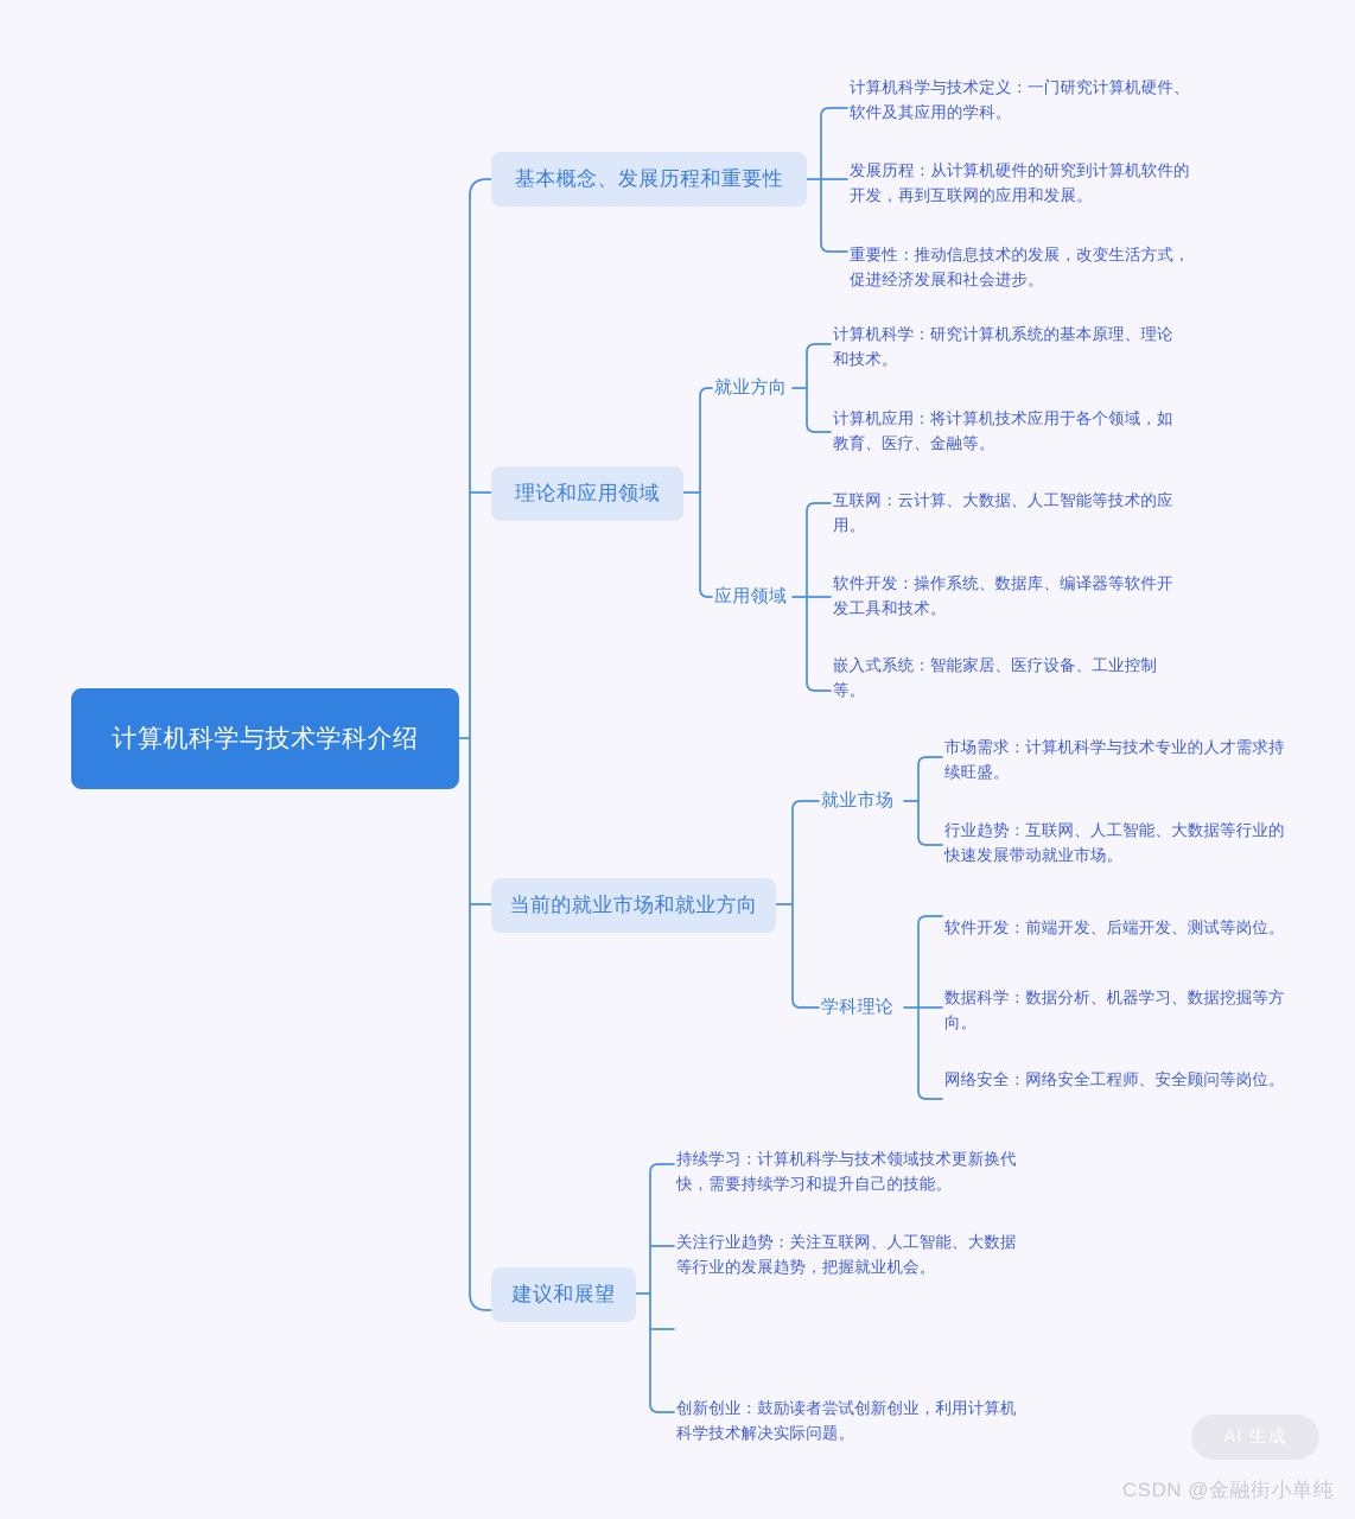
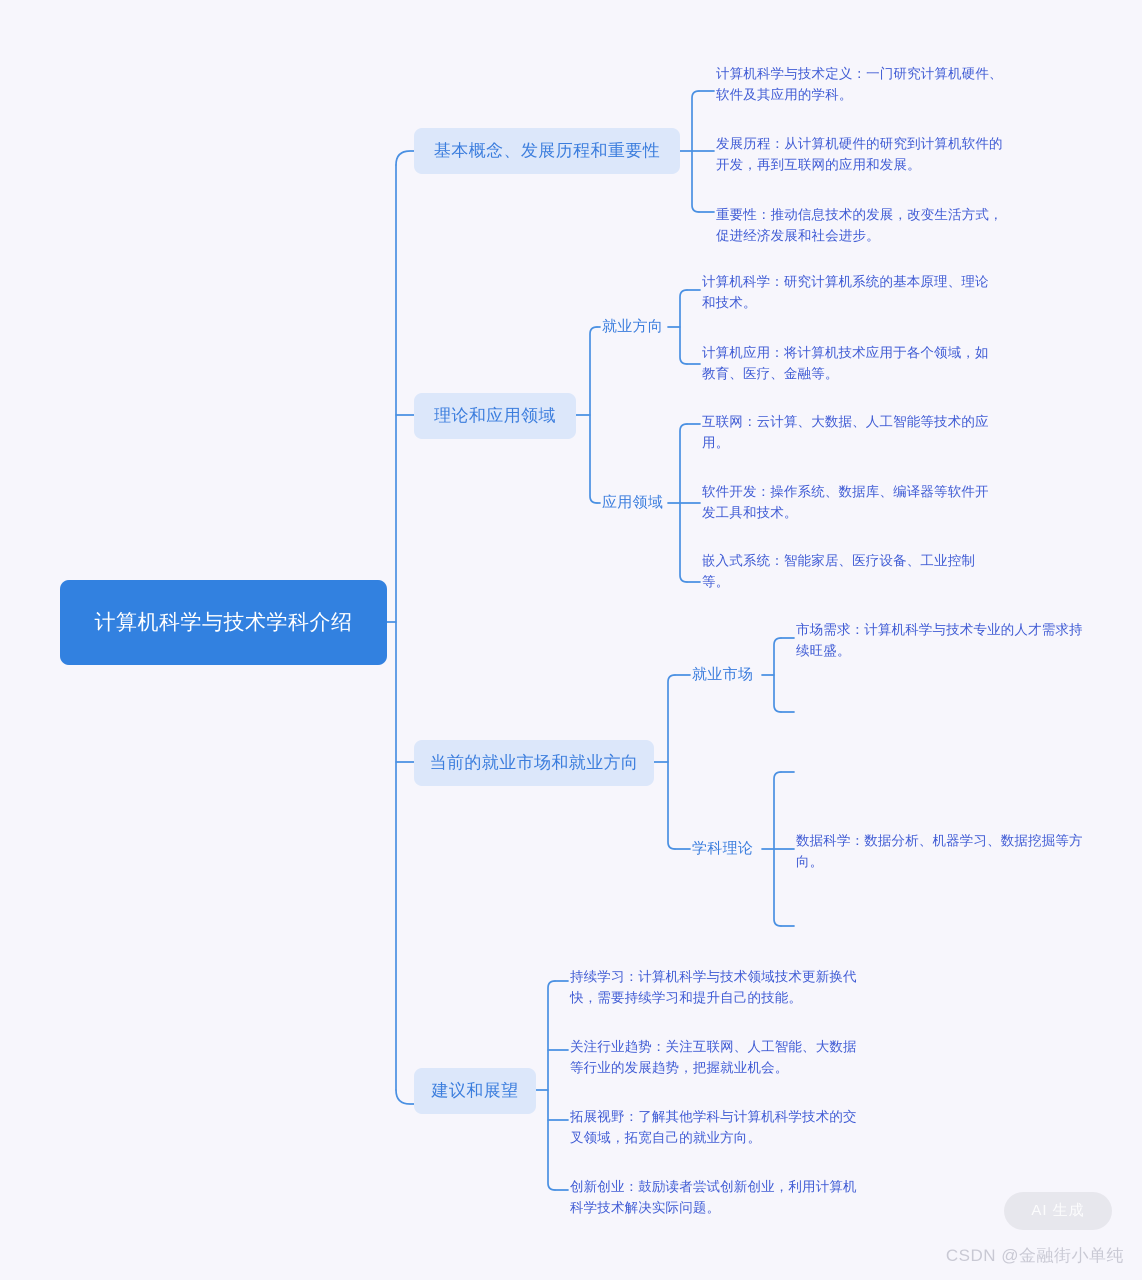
  计算机科学与技术学科介绍
  基本概念、发展历程和重要性
  计算机科学与技术定义：一门研究计算机硬件、软件及其应用的学科。
  发展历程：从计算机硬件的研究到计算机软件的开发，再到互联网的应用和发展。
  重要性：推动信息技术的发展，改变生活方式，促进经济发展和社会进步。
  理论和应用领域
  就业方向
  应用领域
  计算机科学：研究计算机系统的基本原理、理论和技术。
  计算机应用：将计算机技术应用于各个领域，如教育、医疗、金融等。
  互联网：云计算、大数据、人工智能等技术的应用。
  软件开发：操作系统、数据库、编译器等软件开发工具和技术。
  嵌入式系统：智能家居、医疗设备、工业控制等。
  当前的就业市场和就业方向
  就业市场
  学科理论
  市场需求：计算机科学与技术专业的人才需求持续旺盛。
- 行业趋势：互联网、人工智能、大数据等行业的快速发展带动就业市场。
- 软件开发：前端开发、后端开发、测试等岗位。
  数据科学：数据分析、机器学习、数据挖掘等方向。
- 网络安全：网络安全工程师、安全顾问等岗位。
  建议和展望
  持续学习：计算机科学与技术领域技术更新换代快，需要持续学习和提升自己的技能。
  关注行业趋势：关注互联网、人工智能、大数据等行业的发展趋势，把握就业机会。
+ 拓展视野：了解其他学科与计算机科学技术的交叉领域，拓宽自己的就业方向。
  创新创业：鼓励读者尝试创新创业，利用计算机科学技术解决实际问题。
  CSDN @金融街小单纯
